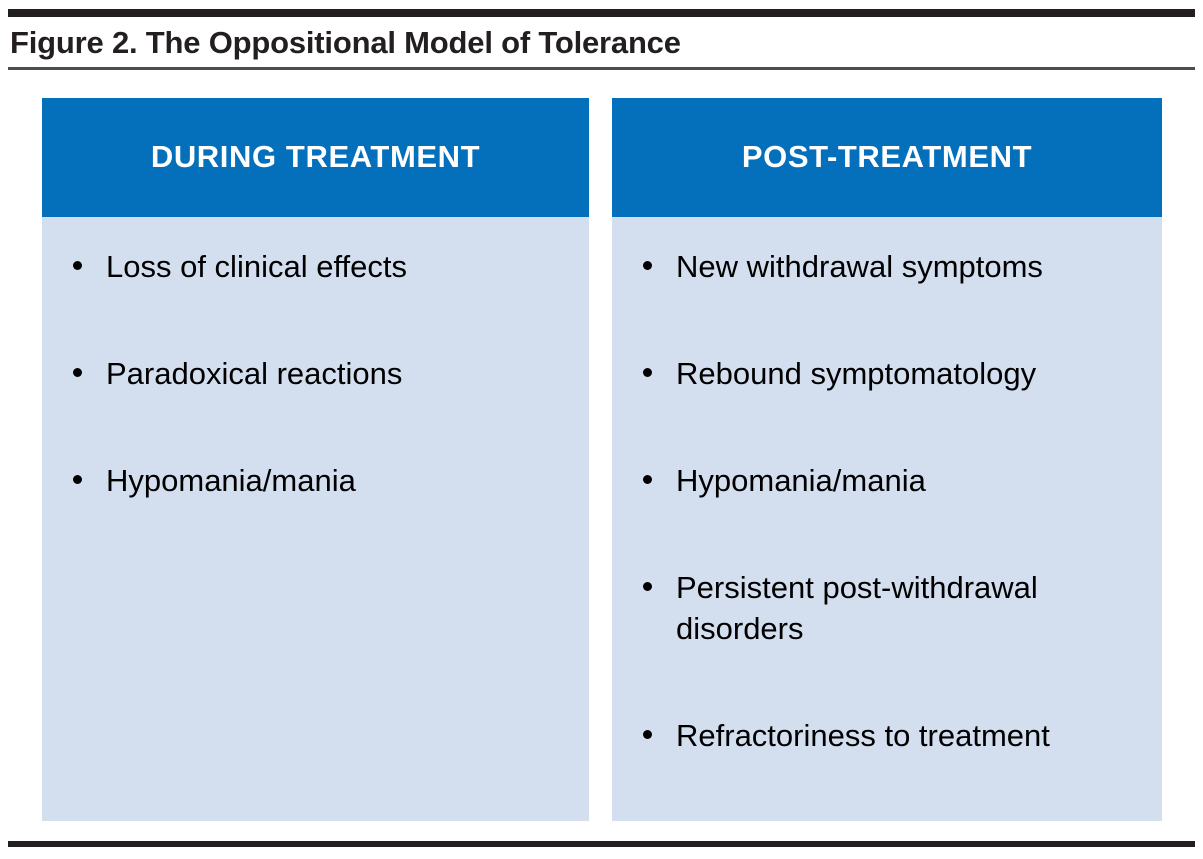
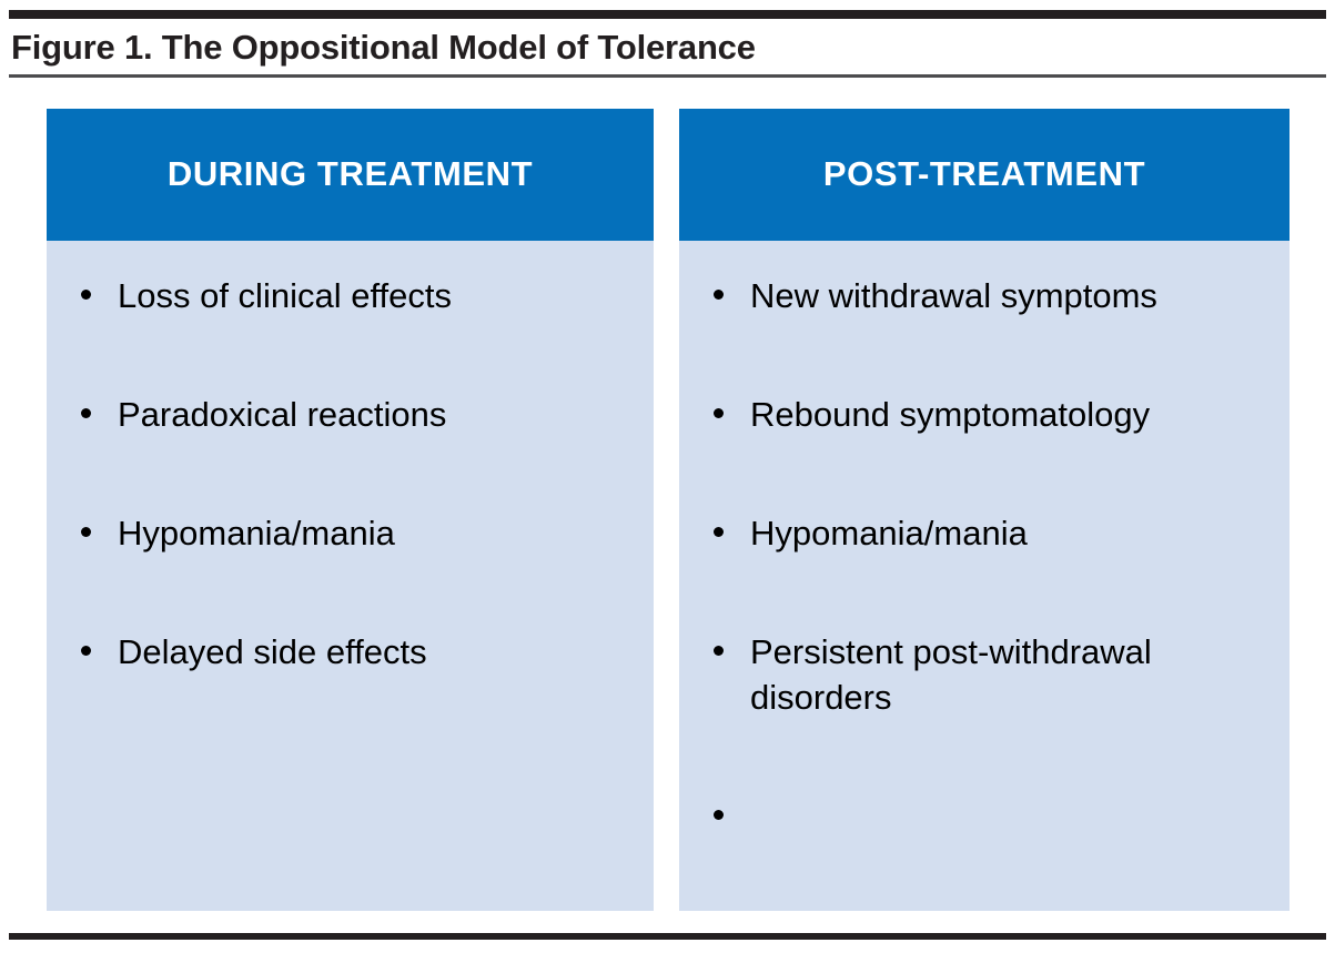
- Figure 2. The Oppositional Model of Tolerance
+ Figure 1. The Oppositional Model of Tolerance
  DURING TREATMENT
  Loss of clinical effects
  Paradoxical reactions
  Hypomania/mania
+ Delayed side effects
  POST-TREATMENT
  New withdrawal symptoms
  Rebound symptomatology
  Hypomania/mania
  Persistent post-withdrawal disorders
- Refractoriness to treatment
